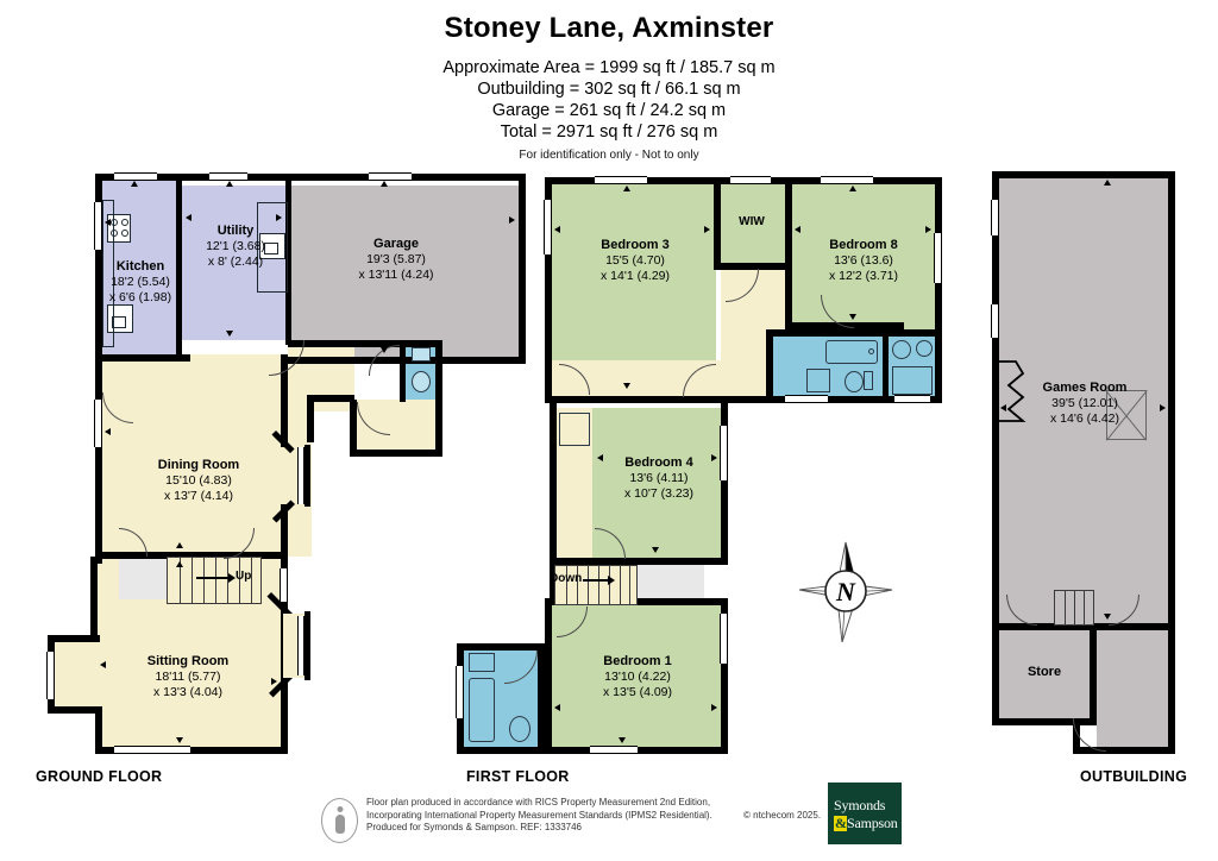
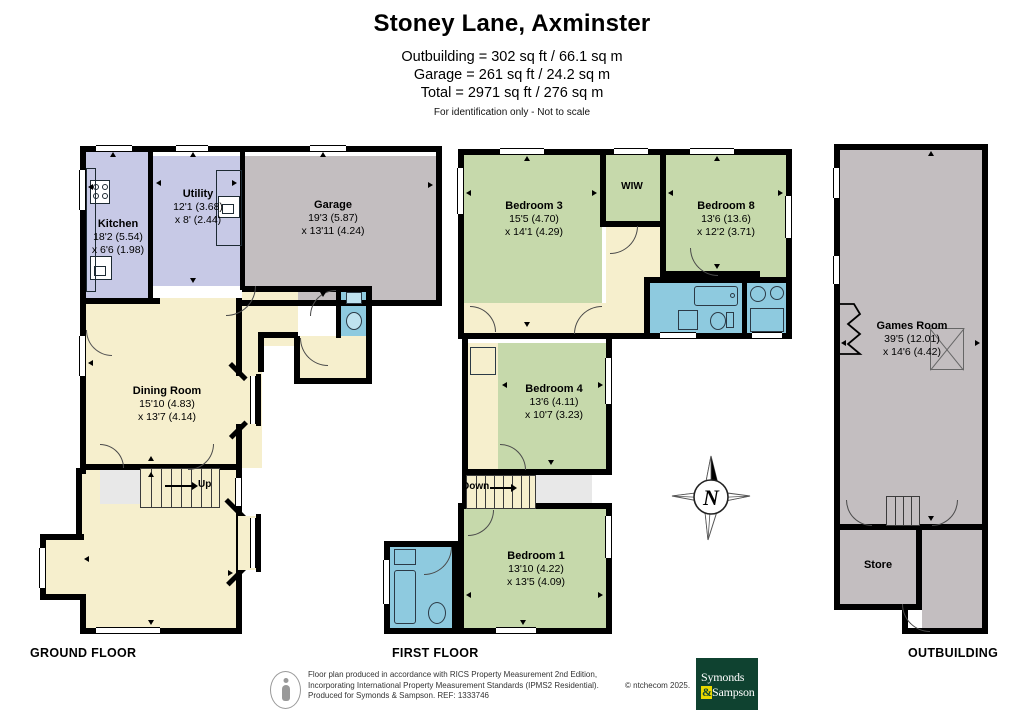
  Stoney Lane, Axminster
- Approximate Area = 1999 sq ft / 185.7 sq m
  Outbuilding = 302 sq ft / 66.1 sq m
  Garage = 261 sq ft / 24.2 sq m
  Total = 2971 sq ft / 276 sq m
- For identification only - Not to only
+ For identification only - Not to scale
  Up
  Kitchen
  18'2 (5.54)
  x 6'6 (1.98)
  Utility
  12'1 (3.68)
  x 8' (2.44)
  Garage
  19'3 (5.87)
  x 13'11 (4.24)
  Dining Room
  15'10 (4.83)
  x 13'7 (4.14)
- Sitting Room
- 18'11 (5.77)
- x 13'3 (4.04)
  GROUND FLOOR
  Down
  Bedroom 3
  15'5 (4.70)
  x 14'1 (4.29)
  WIW
  Bedroom 8
  13'6 (13.6)
  x 12'2 (3.71)
  Bedroom 4
  13'6 (4.11)
  x 10'7 (3.23)
  Bedroom 1
  13'10 (4.22)
  x 13'5 (4.09)
  FIRST FLOOR
  Games Room
  39'5 (12.01)
  x 14'6 (4.42)
  Store
  OUTBUILDING
  N
  Floor plan produced in accordance with RICS Property Measurement 2nd Edition,
  Incorporating International Property Measurement Standards (IPMS2 Residential).
  Produced for Symonds & Sampson. REF: 1333746
  © ntchecom 2025.
  Symonds
  &
  Sampson
